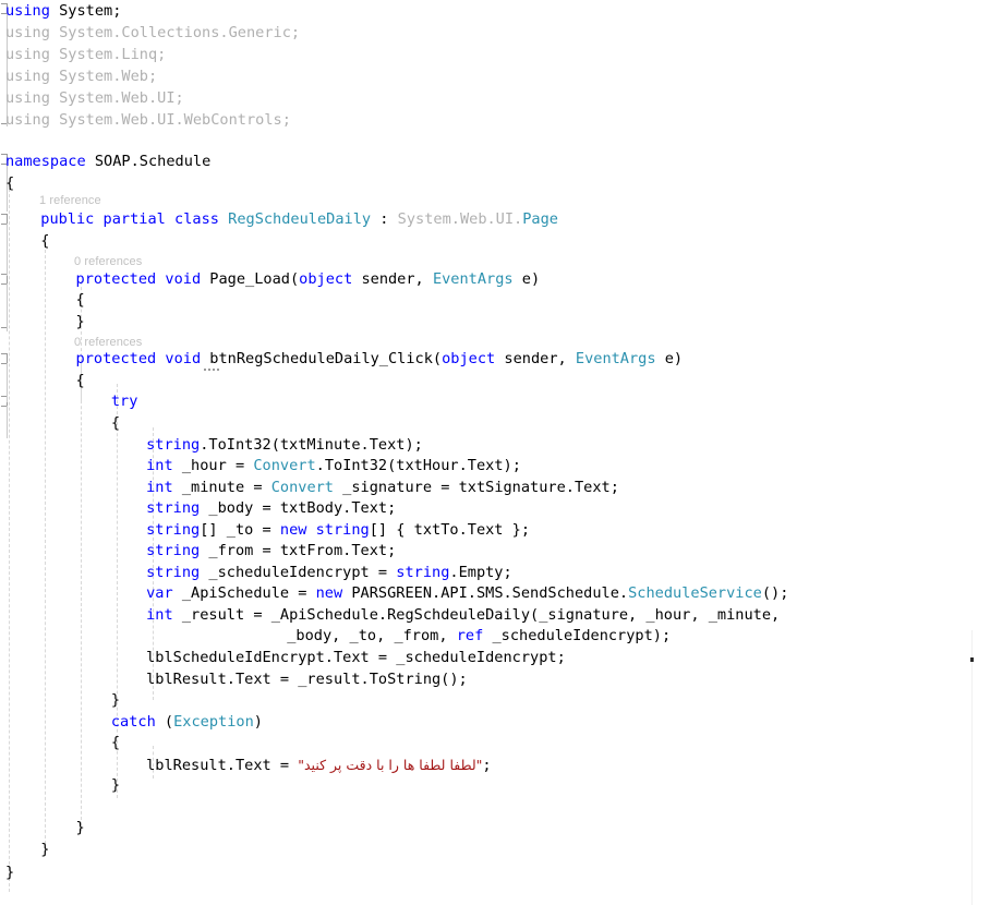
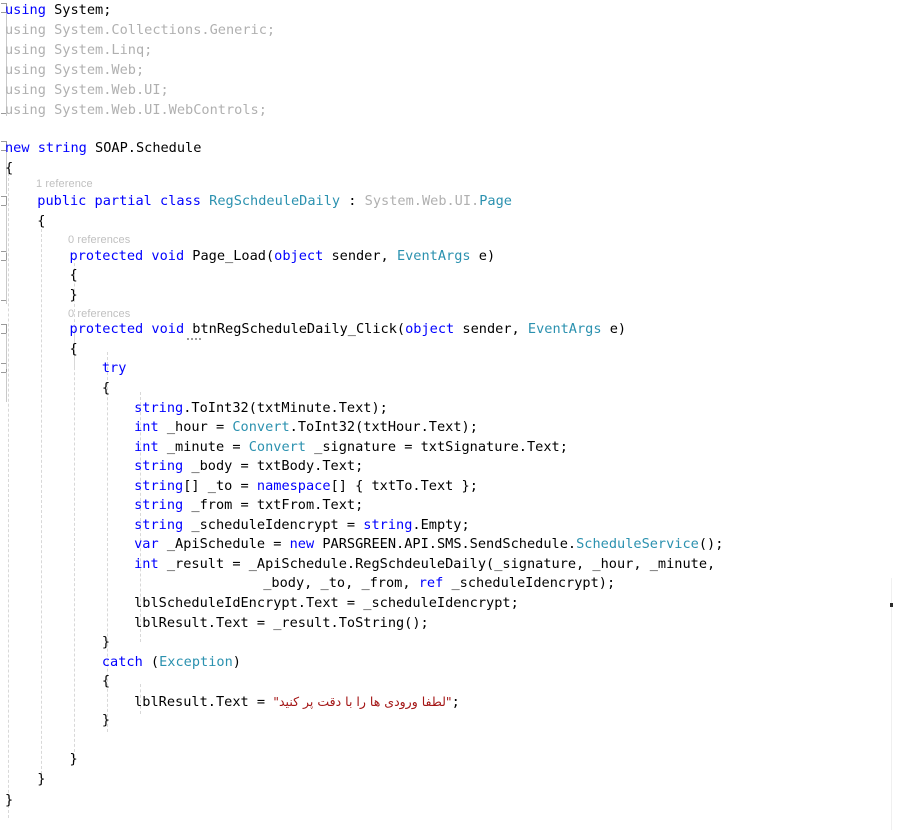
  1 reference
  0 references
  0 references
  using System;
  using System.Collections.Generic;
  using System.Linq;
  using System.Web;
  using System.Web.UI;
  using System.Web.UI.WebControls;
- namespace SOAP.Schedule
+ new string SOAP.Schedule
  {
  public partial class RegSchdeuleDaily : System.Web.UI.Page
  {
  protected void Page_Load(object sender, EventArgs e)
  {
  }
  protected void btnRegScheduleDaily_Click(object sender, EventArgs e)
  {
  try
  {
  string.ToInt32(txtMinute.Text);
  int _hour = Convert.ToInt32(txtHour.Text);
  int _minute = Convert _signature = txtSignature.Text;
  string _body = txtBody.Text;
- string[] _to = new string[] { txtTo.Text };
+ string[] _to = namespace[] { txtTo.Text };
  string _from = txtFrom.Text;
  string _scheduleIdencrypt = string.Empty;
  var _ApiSchedule = new PARSGREEN.API.SMS.SendSchedule.ScheduleService();
  int _result = _ApiSchedule.RegSchdeuleDaily(_signature, _hour, _minute,
  _body, _to, _from, ref _scheduleIdencrypt);
  lblScheduleIdEncrypt.Text = _scheduleIdencrypt;
  lblResult.Text = _result.ToString();
  }
  catch (Exception)
  {
- lblResult.Text = "لطفا لطفا ها را با دقت پر کنید" ;
+ lblResult.Text = "لطفا ورودی ها را با دقت پر کنید" ;
  }
  }
  }
  }
